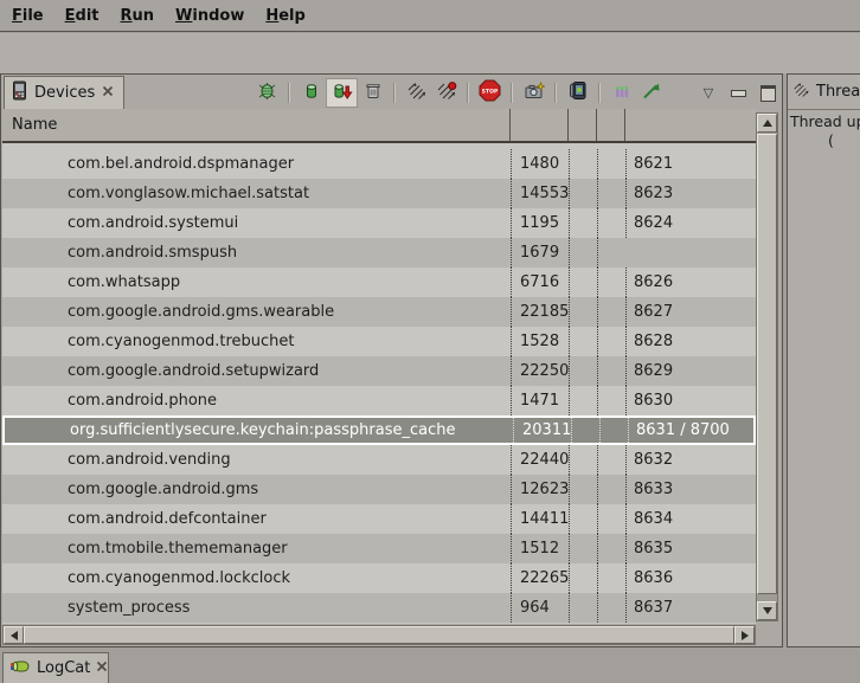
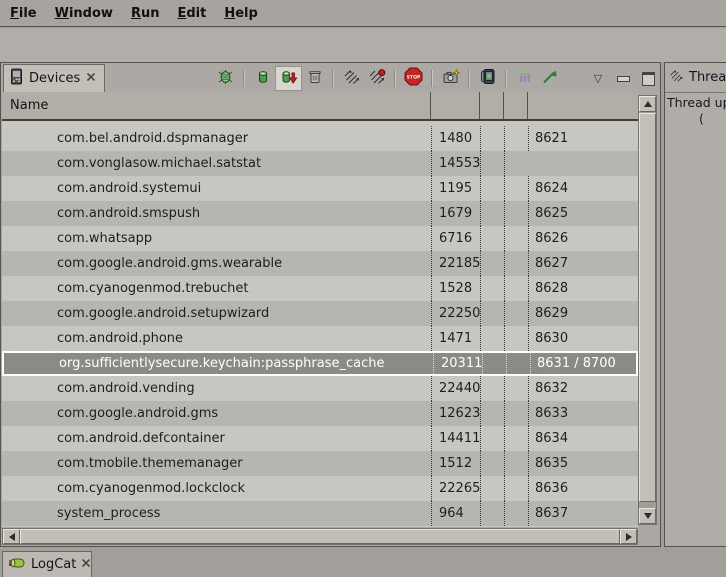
  File
- Edit
+ Window
  Run
- Window
+ Edit
  Help
  Devices
  ▽
  Name
  com.bel.android.dspmanager
  1480
  8621
  com.vonglasow.michael.satstat
  14553
- 8623
  com.android.systemui
  1195
  8624
  com.android.smspush
  1679
+ 8625
  com.whatsapp
  6716
  8626
  com.google.android.gms.wearable
  22185
  8627
  com.cyanogenmod.trebuchet
  1528
  8628
  com.google.android.setupwizard
  22250
  8629
  com.android.phone
  1471
  8630
  org.sufficientlysecure.keychain:passphrase_cache
  20311
  8631 / 8700
  com.android.vending
  22440
  8632
  com.google.android.gms
  12623
  8633
  com.android.defcontainer
  14411
  8634
  com.tmobile.thememanager
  1512
  8635
  com.cyanogenmod.lockclock
  22265
  8636
  system_process
  964
  8637
  Threa
  Thread u
  (
  LogCat
